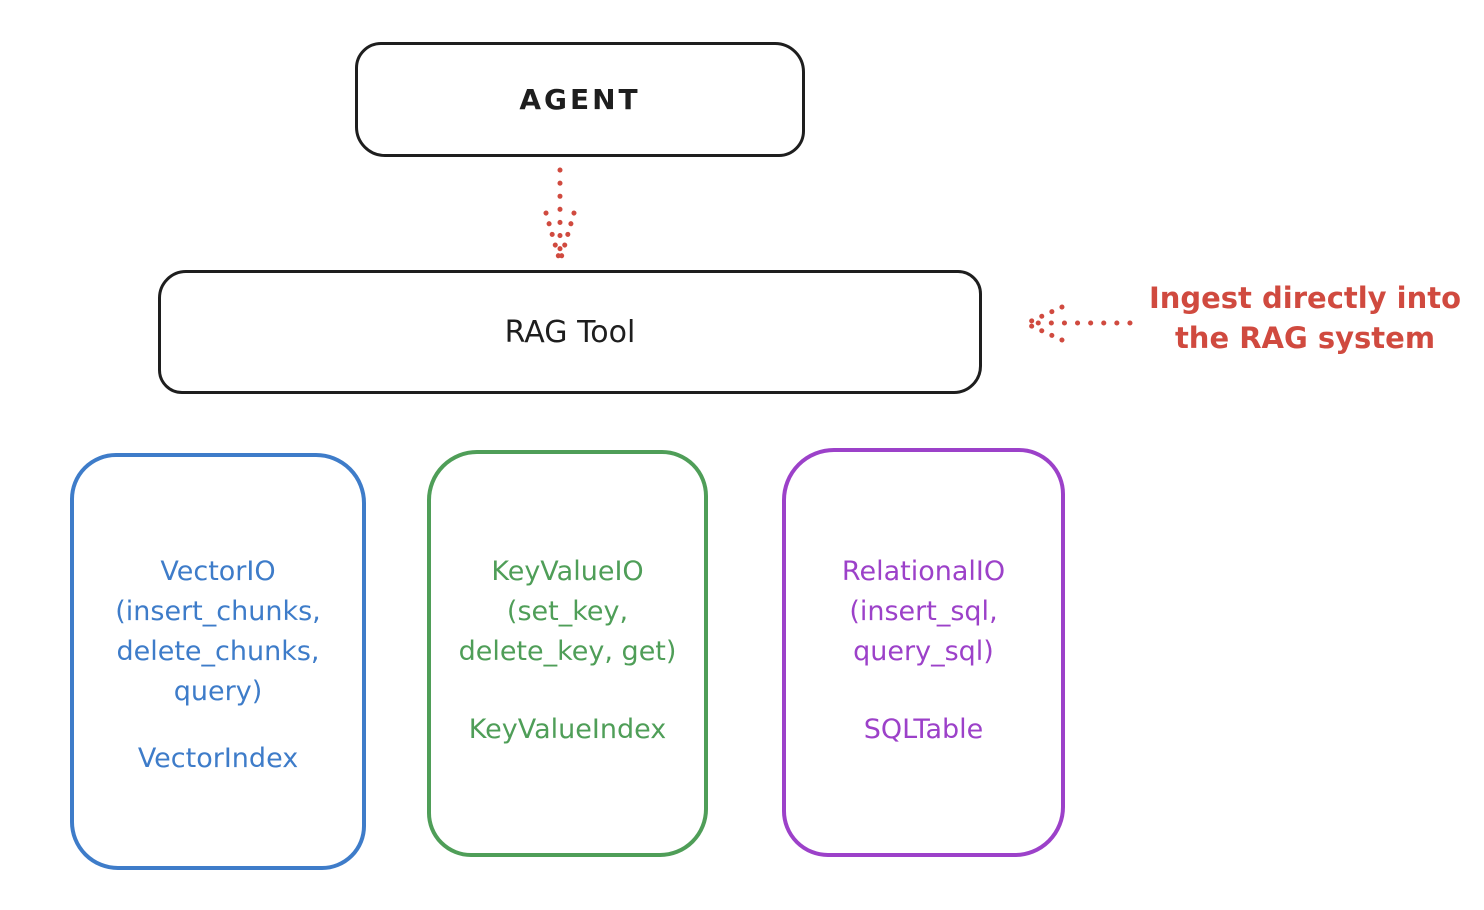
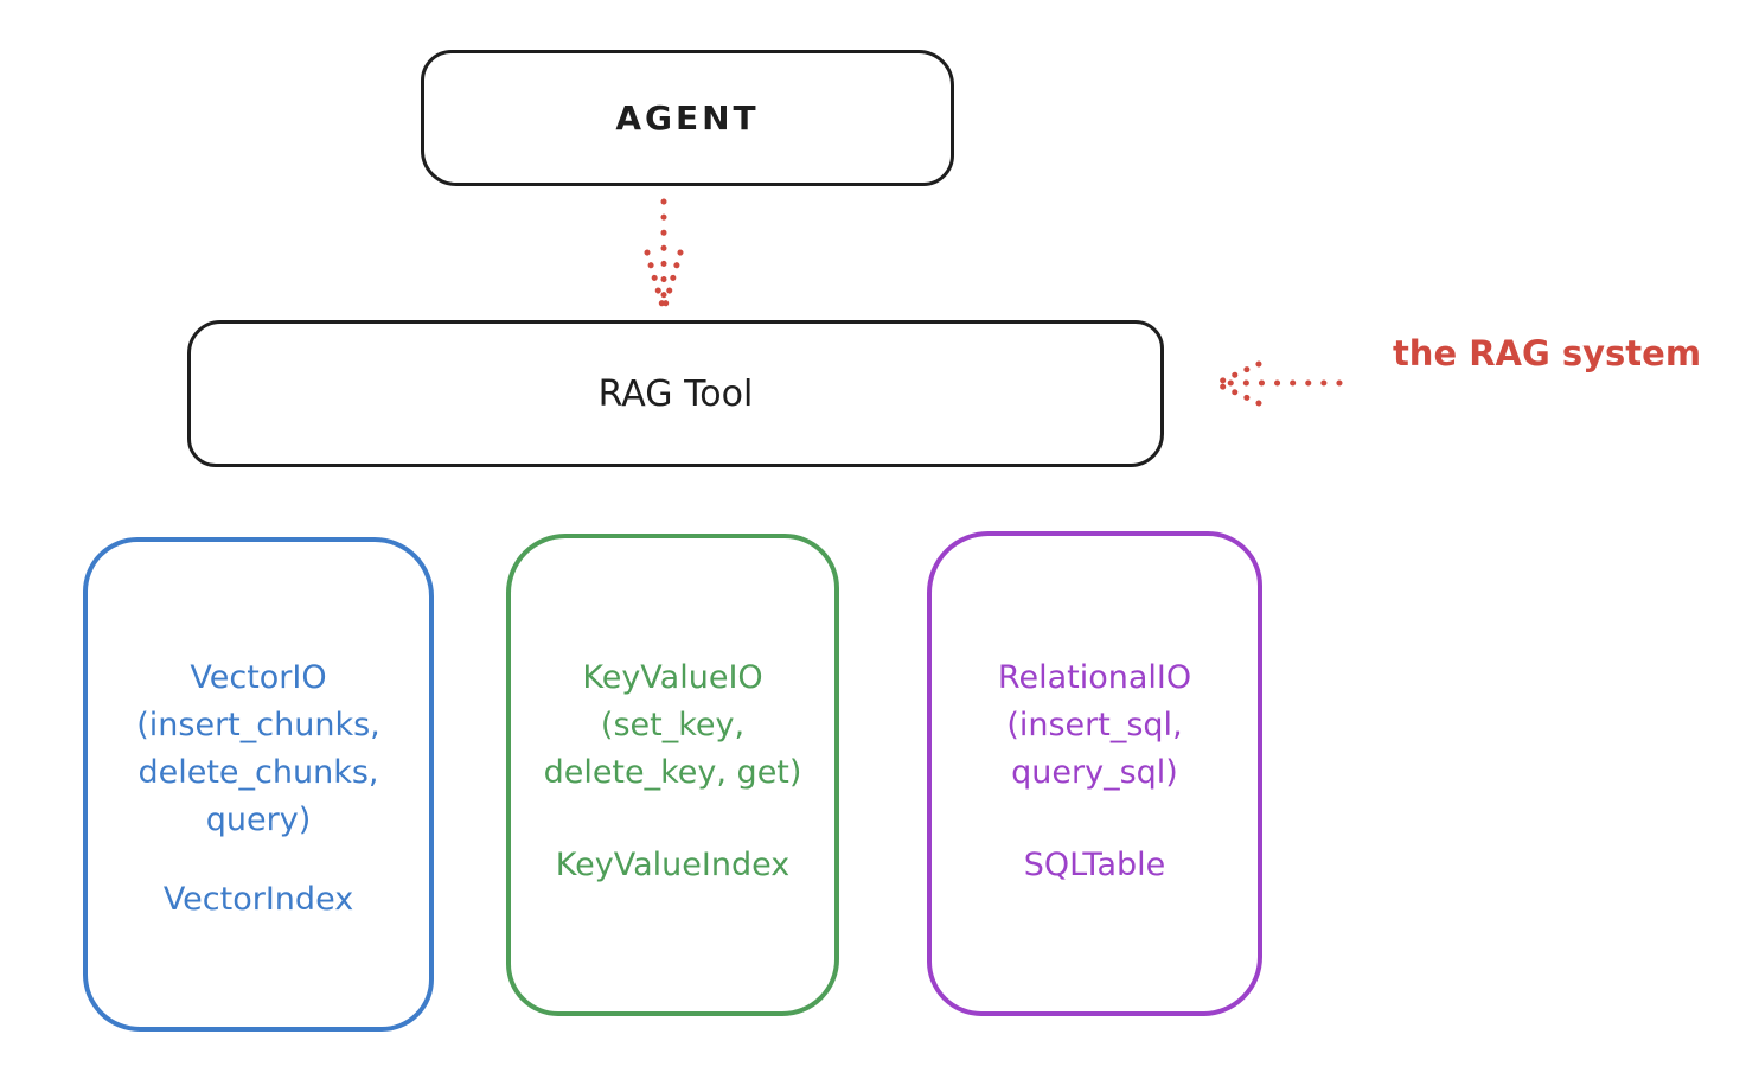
  AGENT
  RAG Tool
- Ingest directly into
  the RAG system
  VectorIO
  (insert_chunks,
  delete_chunks,
  query)
  VectorIndex
  KeyValueIO
  (set_key,
  delete_key, get)
  KeyValueIndex
  RelationalIO
  (insert_sql,
  query_sql)
  SQLTable
